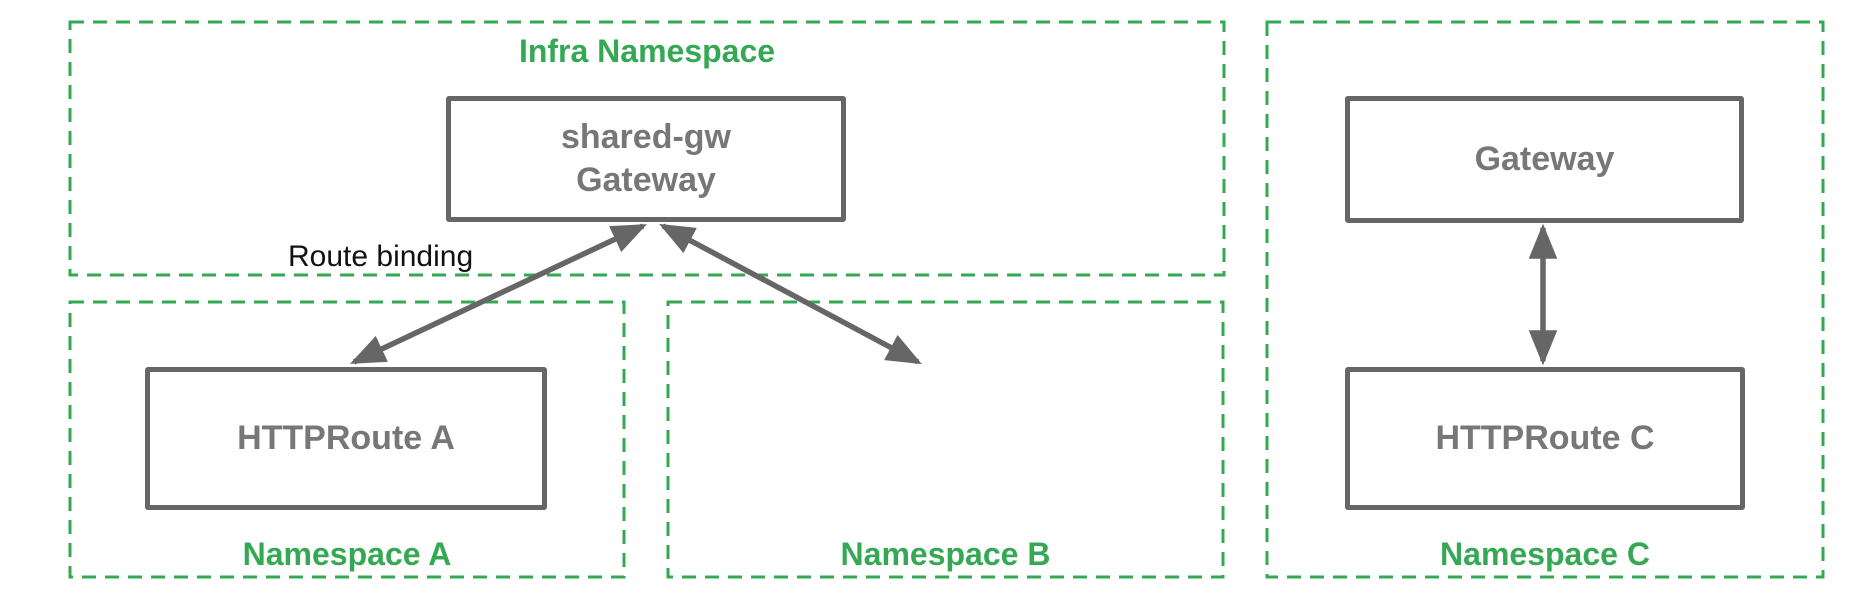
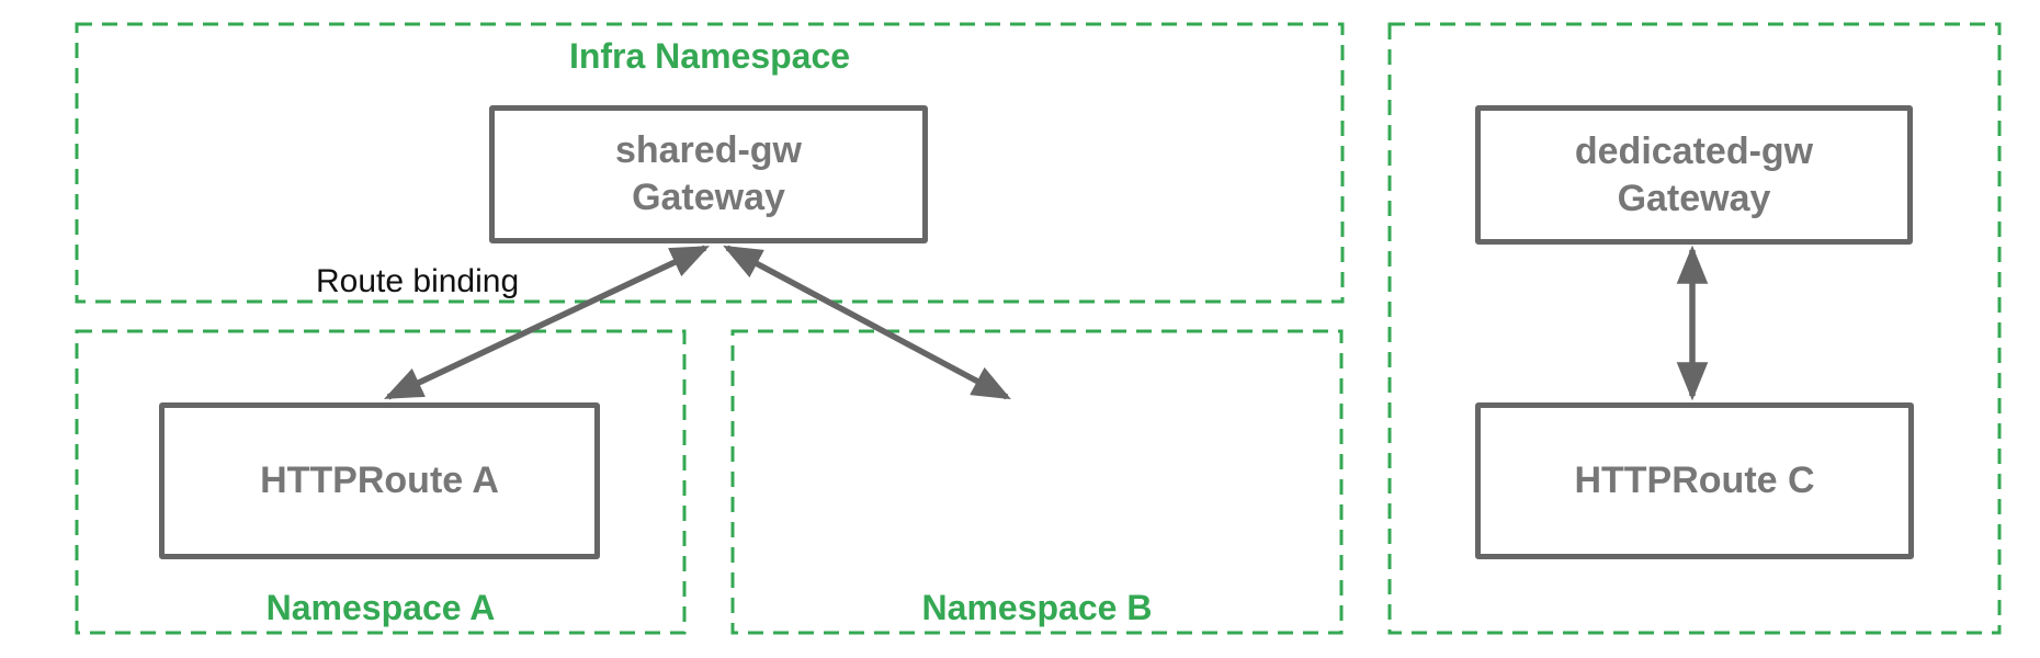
  Infra Namespace
  Namespace A
  Namespace B
- Namespace C
  shared-gw
  Gateway
+ dedicated-gw
  Gateway
  HTTPRoute A
  HTTPRoute C
  Route binding
